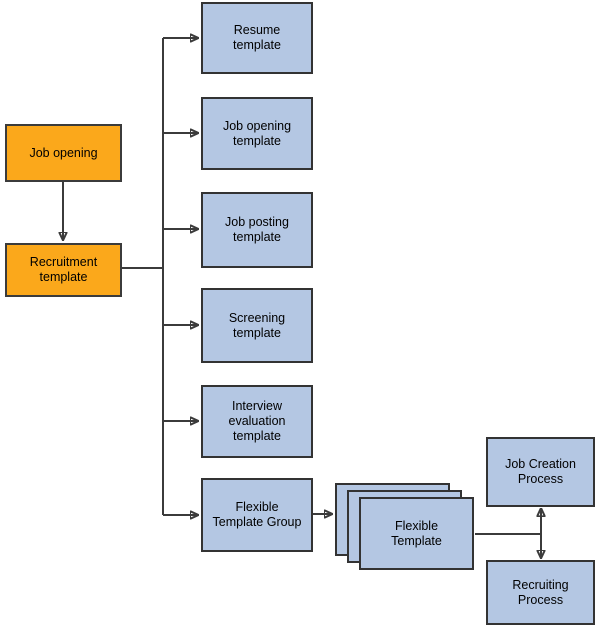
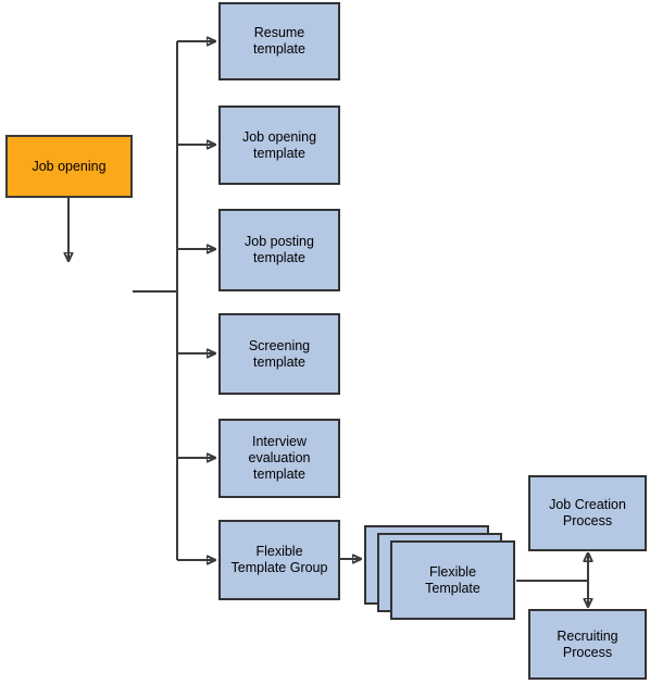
  Job opening
- Recruitment template
  Resume
  template
  Job opening
  template
  Job posting
  template
  Screening
  template
  Interview
  evaluation
  template
  Flexible
  Template Group
  Flexible
  Template
  Job Creation
  Process
  Recruiting
  Process
